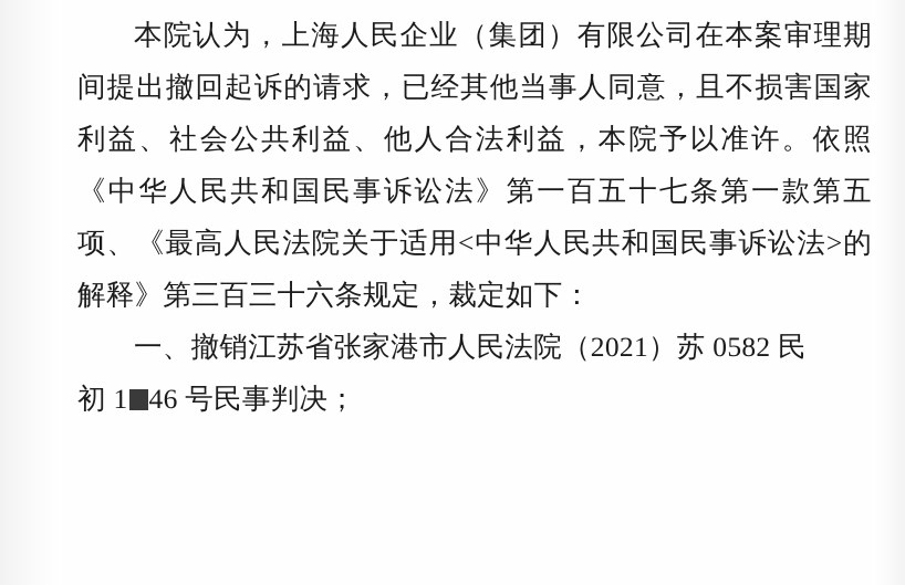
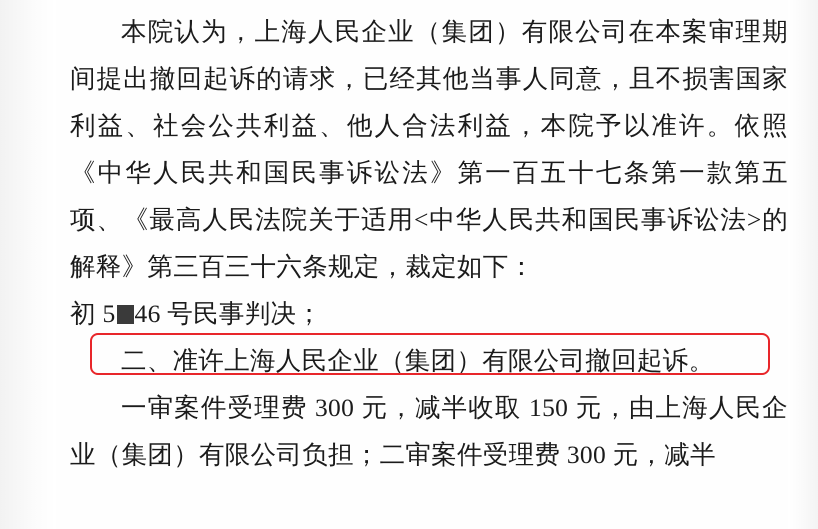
  本院认为，上海人民企业（集团）有限公司在本案审理期间提出撤回起诉的请求，已经其他当事人同意，且不损害国家利益、社会公共利益、他人合法利益，本院予以准许。依照《中华人民共和国民事诉讼法》第一百五十七条第一款第五项、《最高人民法院关于适用<中华人民共和国民事诉讼法>的解释》第三百三十六条规定，裁定如下：
- 一、撤销江苏省张家港市人民法院（2021）苏 0582 民
- 初 1 46 号民事判决；
+ 初 5 46 号民事判决；
+ 二、准许上海人民企业（集团）有限公司撤回起诉。
+ 一审案件受理费 300 元，减半收取 150 元，由上海人民企业（集团）有限公司负担；二审案件受理费 300 元，减半
